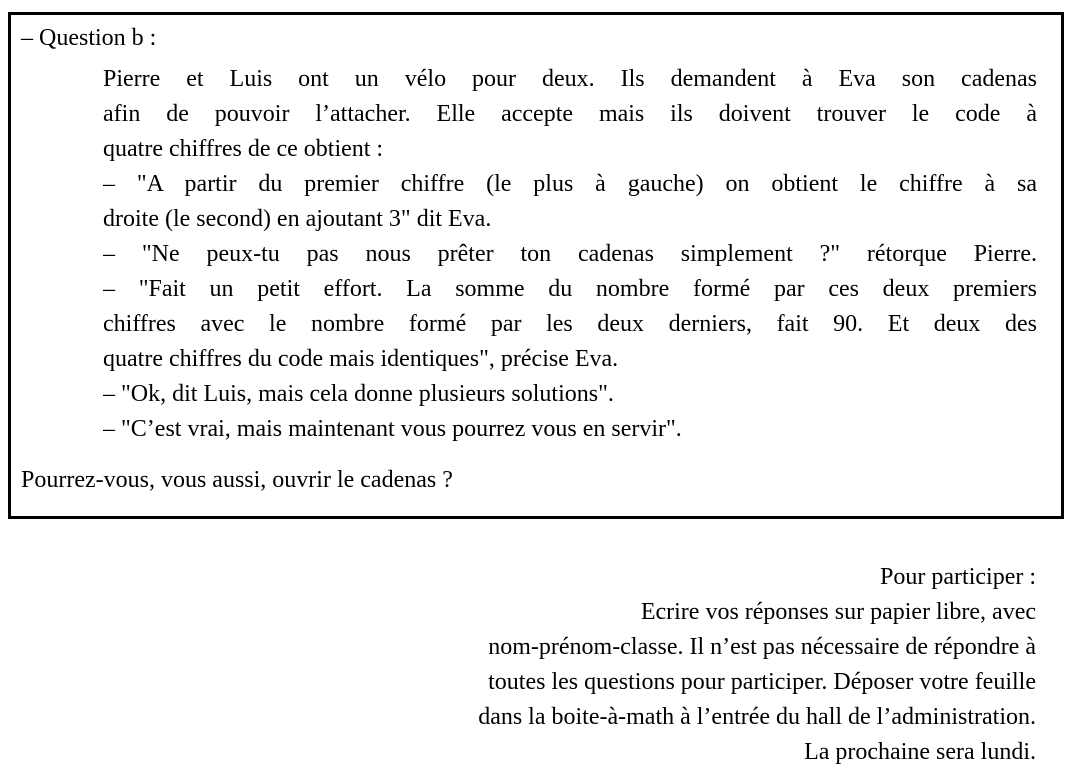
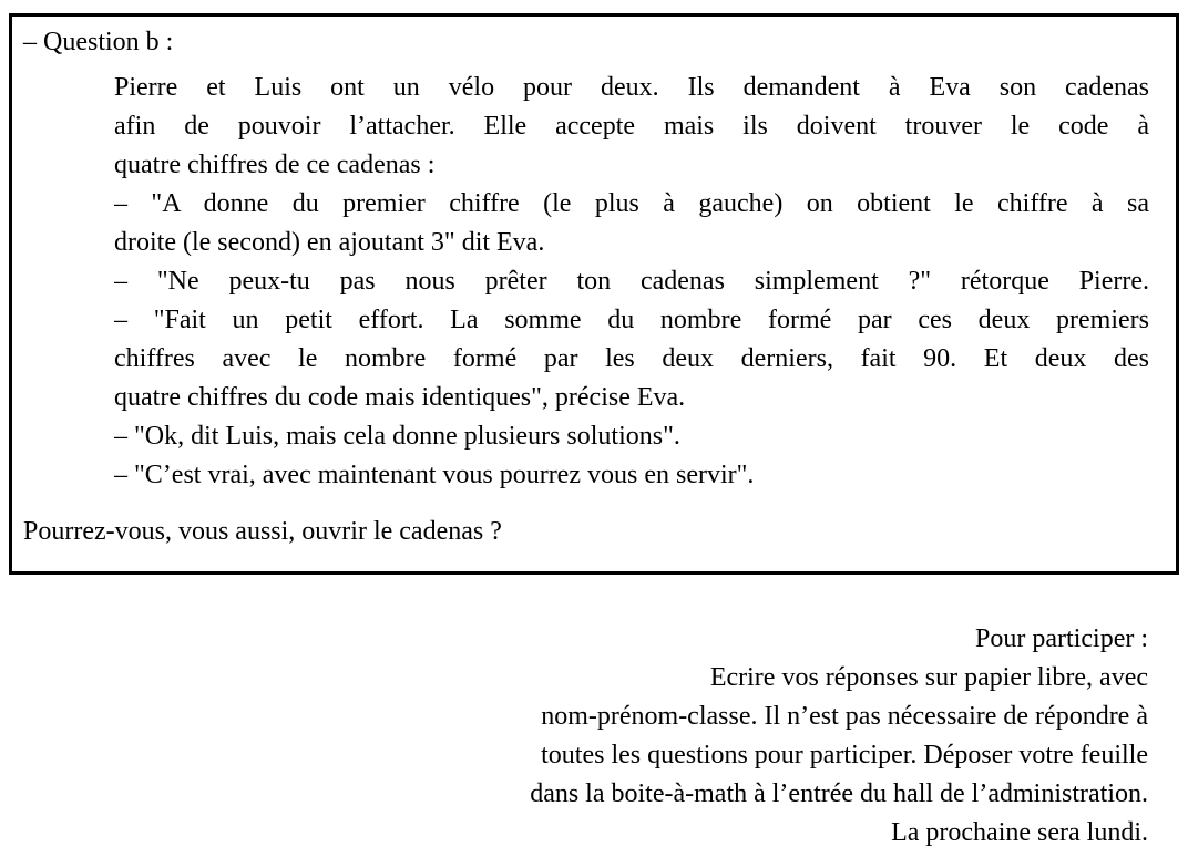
  – Question b :
  Pierre et Luis ont un vélo pour deux. Ils demandent à Eva son cadenas
  afin de pouvoir l’attacher. Elle accepte mais ils doivent trouver le code à
- quatre chiffres de ce obtient :
+ quatre chiffres de ce cadenas :
- – "A partir du premier chiffre (le plus à gauche) on obtient le chiffre à sa
+ – "A donne du premier chiffre (le plus à gauche) on obtient le chiffre à sa
  droite (le second) en ajoutant 3" dit Eva.
  – "Ne peux-tu pas nous prêter ton cadenas simplement ?" rétorque Pierre.
  – "Fait un petit effort. La somme du nombre formé par ces deux premiers
  chiffres avec le nombre formé par les deux derniers, fait 90. Et deux des
  quatre chiffres du code mais identiques", précise Eva.
  – "Ok, dit Luis, mais cela donne plusieurs solutions".
- – "C’est vrai, mais maintenant vous pourrez vous en servir".
+ – "C’est vrai, avec maintenant vous pourrez vous en servir".
  Pourrez-vous, vous aussi, ouvrir le cadenas ?
  Pour participer :
  Ecrire vos réponses sur papier libre, avec
  nom-prénom-classe. Il n’est pas nécessaire de répondre à
  toutes les questions pour participer. Déposer votre feuille
  dans la boite-à-math à l’entrée du hall de l’administration.
  La prochaine sera lundi.
